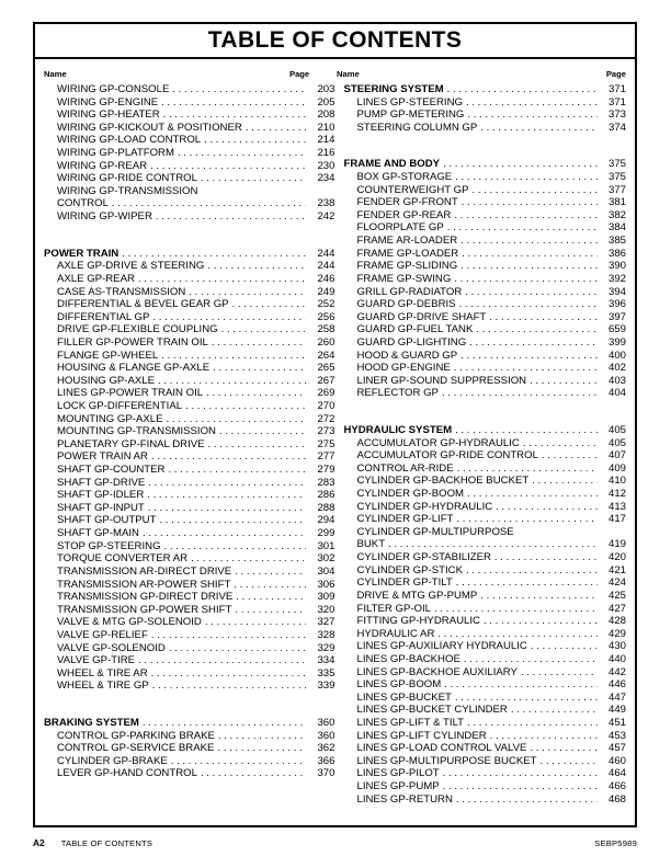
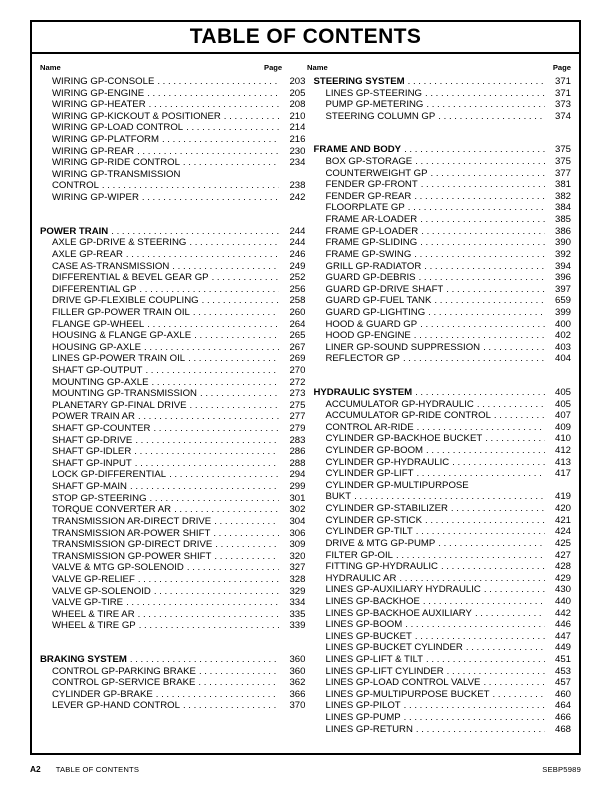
  TABLE OF CONTENTS
  Name
  Page
  Name
  Page
  WIRING GP-CONSOLE
  203
  WIRING GP-ENGINE
  205
  WIRING GP-HEATER
  208
  WIRING GP-KICKOUT & POSITIONER
  210
  WIRING GP-LOAD CONTROL
  214
  WIRING GP-PLATFORM
  216
  WIRING GP-REAR
  230
  WIRING GP-RIDE CONTROL
  234
  WIRING GP-TRANSMISSION
  CONTROL
  238
  WIRING GP-WIPER
  242
  POWER TRAIN
  244
  AXLE GP-DRIVE & STEERING
  244
  AXLE GP-REAR
  246
  CASE AS-TRANSMISSION
  249
  DIFFERENTIAL & BEVEL GEAR GP
  252
  DIFFERENTIAL GP
  256
  DRIVE GP-FLEXIBLE COUPLING
  258
  FILLER GP-POWER TRAIN OIL
  260
  FLANGE GP-WHEEL
  264
  HOUSING & FLANGE GP-AXLE
  265
  HOUSING GP-AXLE
  267
  LINES GP-POWER TRAIN OIL
  269
- LOCK GP-DIFFERENTIAL
+ SHAFT GP-OUTPUT
  270
  MOUNTING GP-AXLE
  272
  MOUNTING GP-TRANSMISSION
  273
  PLANETARY GP-FINAL DRIVE
  275
  POWER TRAIN AR
  277
  SHAFT GP-COUNTER
  279
  SHAFT GP-DRIVE
  283
  SHAFT GP-IDLER
  286
  SHAFT GP-INPUT
  288
- SHAFT GP-OUTPUT
+ LOCK GP-DIFFERENTIAL
  294
  SHAFT GP-MAIN
  299
  STOP GP-STEERING
  301
  TORQUE CONVERTER AR
  302
  TRANSMISSION AR-DIRECT DRIVE
  304
  TRANSMISSION AR-POWER SHIFT
  306
  TRANSMISSION GP-DIRECT DRIVE
  309
  TRANSMISSION GP-POWER SHIFT
  320
  VALVE & MTG GP-SOLENOID
  327
  VALVE GP-RELIEF
  328
  VALVE GP-SOLENOID
  329
  VALVE GP-TIRE
  334
  WHEEL & TIRE AR
  335
  WHEEL & TIRE GP
  339
  BRAKING SYSTEM
  360
  CONTROL GP-PARKING BRAKE
  360
  CONTROL GP-SERVICE BRAKE
  362
  CYLINDER GP-BRAKE
  366
  LEVER GP-HAND CONTROL
  370
  STEERING SYSTEM
  371
  LINES GP-STEERING
  371
  PUMP GP-METERING
  373
  STEERING COLUMN GP
  374
  FRAME AND BODY
  375
  BOX GP-STORAGE
  375
  COUNTERWEIGHT GP
  377
  FENDER GP-FRONT
  381
  FENDER GP-REAR
  382
  FLOORPLATE GP
  384
  FRAME AR-LOADER
  385
  FRAME GP-LOADER
  386
  FRAME GP-SLIDING
  390
  FRAME GP-SWING
  392
  GRILL GP-RADIATOR
  394
  GUARD GP-DEBRIS
  396
  GUARD GP-DRIVE SHAFT
  397
  GUARD GP-FUEL TANK
  659
  GUARD GP-LIGHTING
  399
  HOOD & GUARD GP
  400
  HOOD GP-ENGINE
  402
  LINER GP-SOUND SUPPRESSION
  403
  REFLECTOR GP
  404
  HYDRAULIC SYSTEM
  405
  ACCUMULATOR GP-HYDRAULIC
  405
  ACCUMULATOR GP-RIDE CONTROL
  407
  CONTROL AR-RIDE
  409
  CYLINDER GP-BACKHOE BUCKET
  410
  CYLINDER GP-BOOM
  412
  CYLINDER GP-HYDRAULIC
  413
  CYLINDER GP-LIFT
  417
  CYLINDER GP-MULTIPURPOSE
  BUKT
  419
  CYLINDER GP-STABILIZER
  420
  CYLINDER GP-STICK
  421
  CYLINDER GP-TILT
  424
  DRIVE & MTG GP-PUMP
  425
  FILTER GP-OIL
  427
  FITTING GP-HYDRAULIC
  428
  HYDRAULIC AR
  429
  LINES GP-AUXILIARY HYDRAULIC
  430
  LINES GP-BACKHOE
  440
  LINES GP-BACKHOE AUXILIARY
  442
  LINES GP-BOOM
  446
  LINES GP-BUCKET
  447
  LINES GP-BUCKET CYLINDER
  449
  LINES GP-LIFT & TILT
  451
  LINES GP-LIFT CYLINDER
  453
  LINES GP-LOAD CONTROL VALVE
  457
  LINES GP-MULTIPURPOSE BUCKET
  460
  LINES GP-PILOT
  464
  LINES GP-PUMP
  466
  LINES GP-RETURN
  468
  A2
  TABLE OF CONTENTS
  SEBP5989
